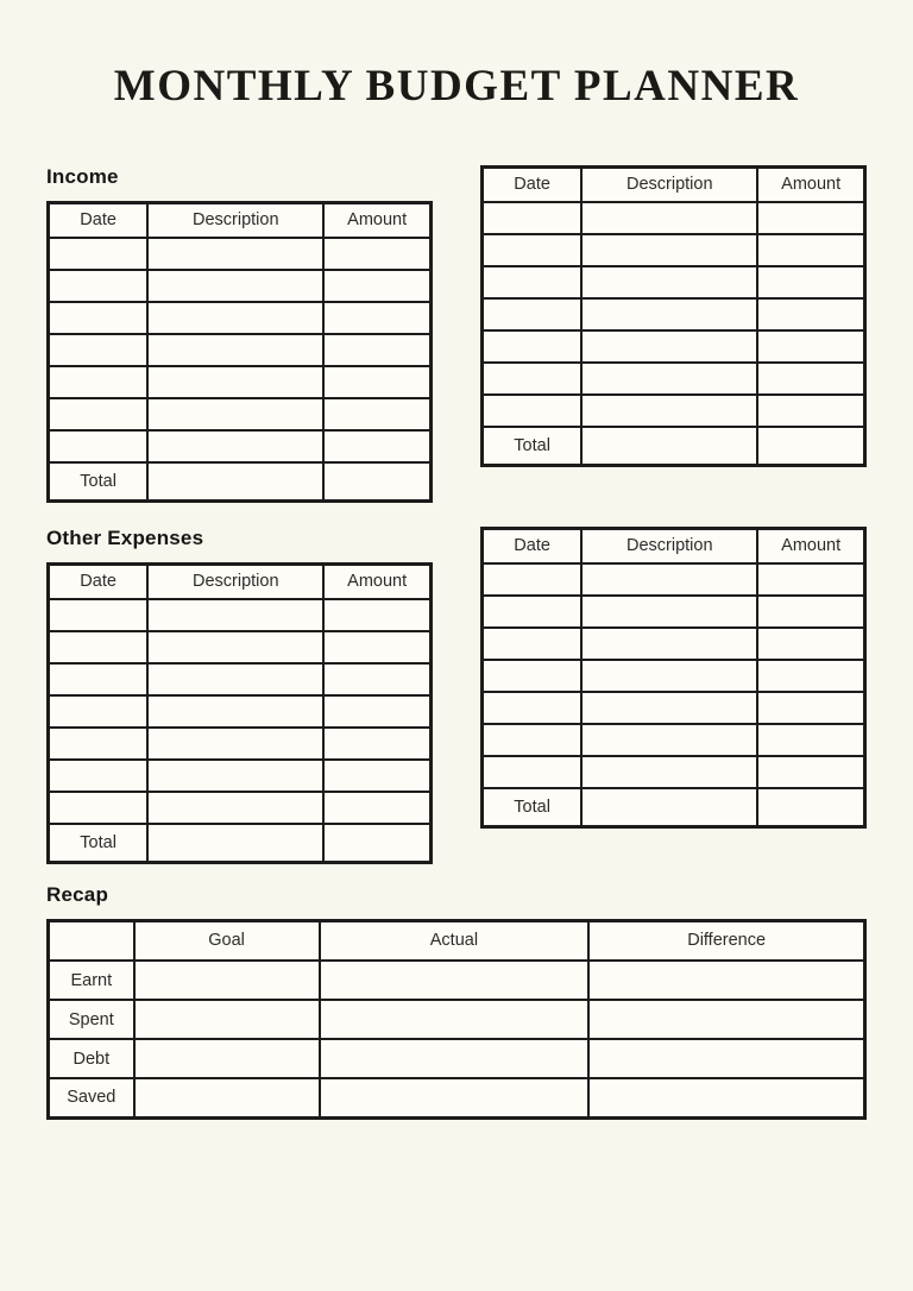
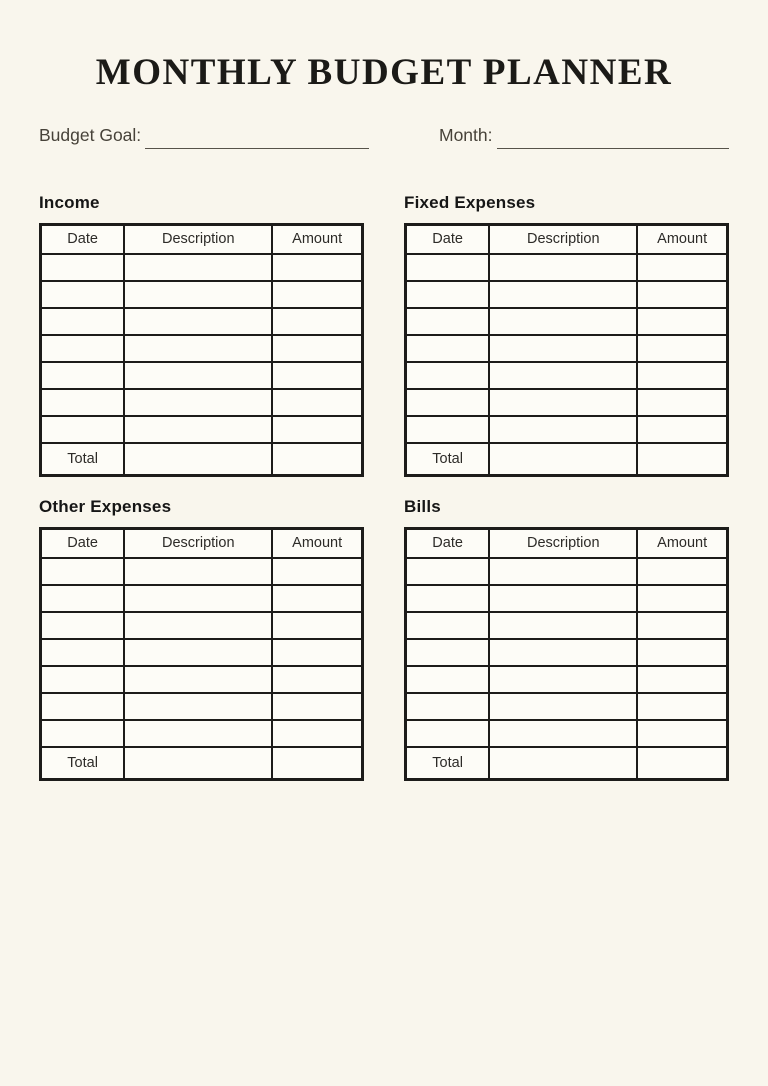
  MONTHLY BUDGET PLANNER
+ Budget Goal:
+ Month:
  Income
  Date	Description	Amount
  Total
+ Fixed Expenses
  Date	Description	Amount
  Total
  Other Expenses
  Date	Description	Amount
  Total
+ Bills
  Date	Description	Amount
  Total
- Recap
- 	Goal	Actual	Difference
- Earnt
- Spent
- Debt
- Saved
